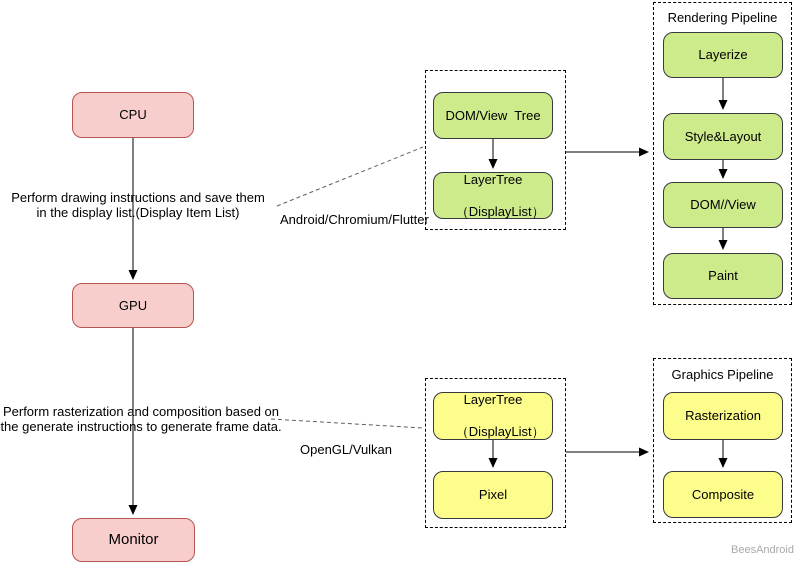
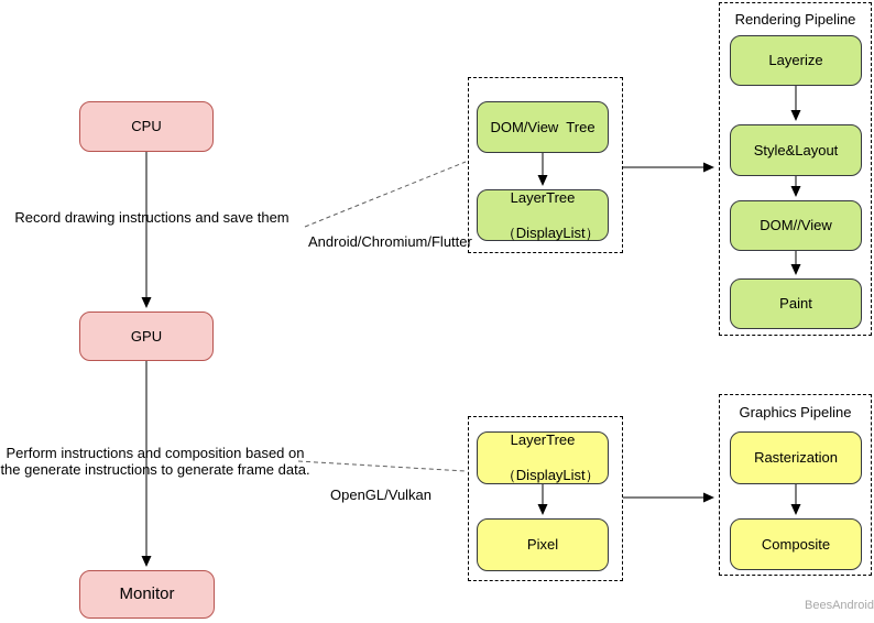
  CPU
- Perform drawing instructions and save them
+ Record drawing instructions and save them
- in the display list.(Display Item List)
  GPU
- Perform rasterization and composition based on
+ Perform instructions and composition based on
  the generate instructions to generate frame data.
  Monitor
  Android/Chromium/Flutter
  DOM/View Tree
  LayerTree
  （DisplayList）
  OpenGL/Vulkan
  LayerTree
  （DisplayList）
  Pixel
  Rendering Pipeline
  Layerize
  Style&Layout
  DOM//View
  Paint
  Graphics Pipeline
  Rasterization
  Composite
  BeesAndroid
